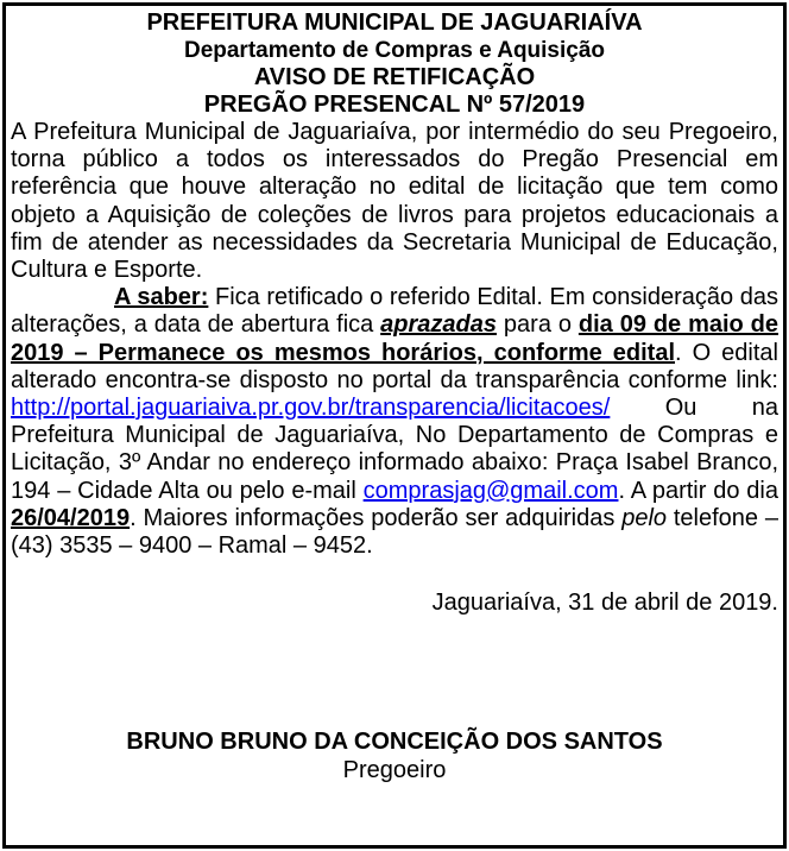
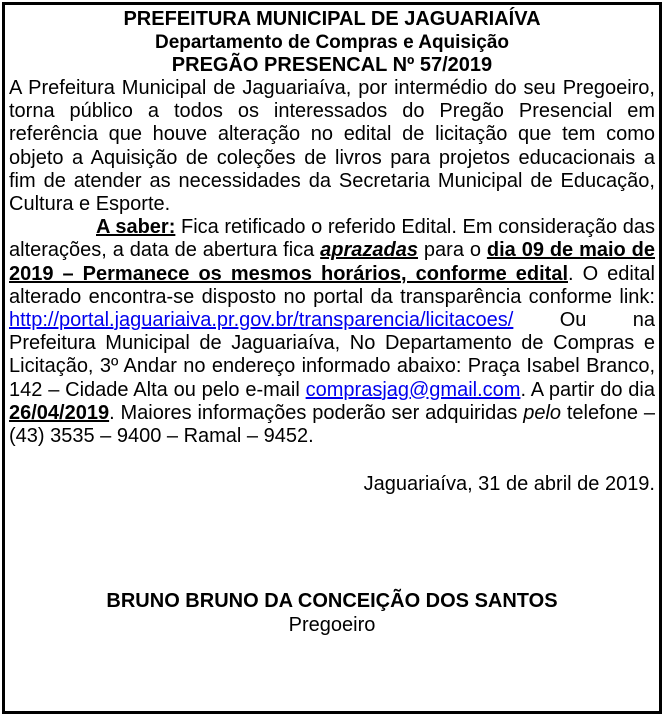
  PREFEITURA MUNICIPAL DE JAGUARIAÍVA
  Departamento de Compras e Aquisição
- AVISO DE RETIFICAÇÃO
  PREGÃO PRESENCAL Nº 57/2019
  A Prefeitura Municipal de Jaguariaíva, por intermédio do seu Pregoeiro, torna público a todos os interessados do Pregão Presencial em referência que houve alteração no edital de licitação que tem como objeto a Aquisição de coleções de livros para projetos educacionais a fim de atender as necessidades da Secretaria Municipal de Educação, Cultura e Esporte.
- A saber: Fica retificado o referido Edital. Em consideração das alterações, a data de abertura fica aprazadas para o dia 09 de maio de 2019 – Permanece os mesmos horários, conforme edital. O edital alterado encontra-se disposto no portal da transparência conforme link: http://portal.jaguariaiva.pr.gov.br/transparencia/licitacoes/ Ou na Prefeitura Municipal de Jaguariaíva, No Departamento de Compras e Licitação, 3º Andar no endereço informado abaixo: Praça Isabel Branco, 194 – Cidade Alta ou pelo e-mail comprasjag@gmail.com. A partir do dia 26/04/2019. Maiores informações poderão ser adquiridas pelo telefone – (43) 3535 – 9400 – Ramal – 9452.
+ A saber: Fica retificado o referido Edital. Em consideração das alterações, a data de abertura fica aprazadas para o dia 09 de maio de 2019 – Permanece os mesmos horários, conforme edital. O edital alterado encontra-se disposto no portal da transparência conforme link: http://portal.jaguariaiva.pr.gov.br/transparencia/licitacoes/ Ou na Prefeitura Municipal de Jaguariaíva, No Departamento de Compras e Licitação, 3º Andar no endereço informado abaixo: Praça Isabel Branco, 142 – Cidade Alta ou pelo e-mail comprasjag@gmail.com. A partir do dia 26/04/2019. Maiores informações poderão ser adquiridas pelo telefone – (43) 3535 – 9400 – Ramal – 9452.
  Jaguariaíva, 31 de abril de 2019.
  BRUNO BRUNO DA CONCEIÇÃO DOS SANTOS
  Pregoeiro
